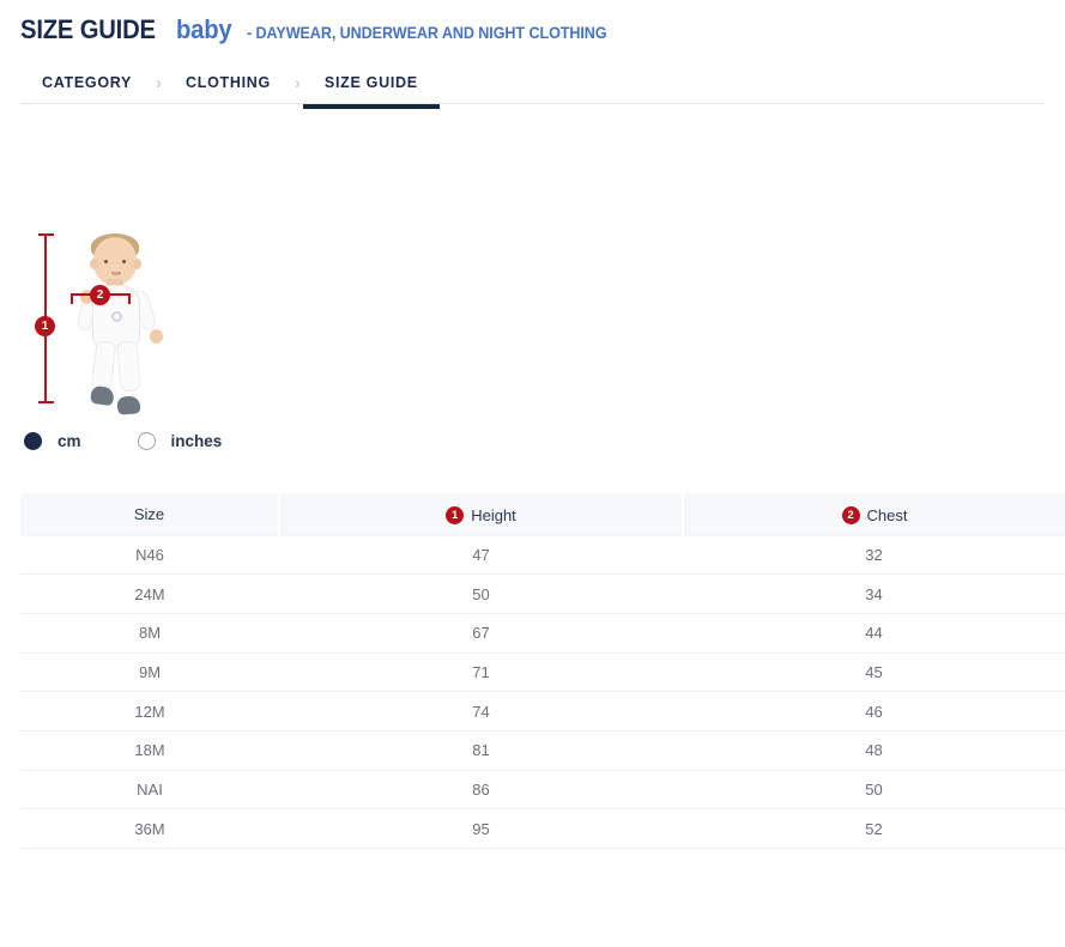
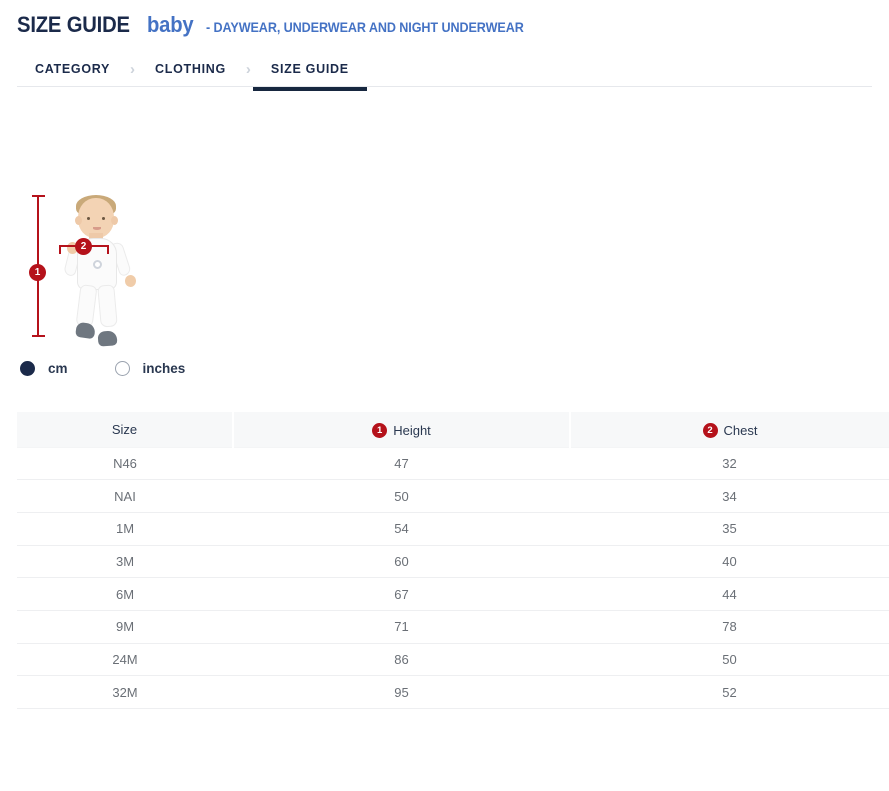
  SIZE GUIDE
  baby
- - DAYWEAR, UNDERWEAR AND NIGHT CLOTHING
+ - DAYWEAR, UNDERWEAR AND NIGHT UNDERWEAR
  CATEGORY
  ›
  CLOTHING
  ›
  SIZE GUIDE
  1
  2
  cm
  inches
  Size	1 Height	2 Chest
  N46	47	32
- 24M	50	34
+ NAI	50	34
+ 1M	54	35
+ 3M	60	40
- 8M	67	44
+ 6M	67	44
- 9M	71	45
+ 9M	71	78
- 12M	74	46
- 18M	81	48
- NAI	86	50
+ 24M	86	50
- 36M	95	52
+ 32M	95	52
